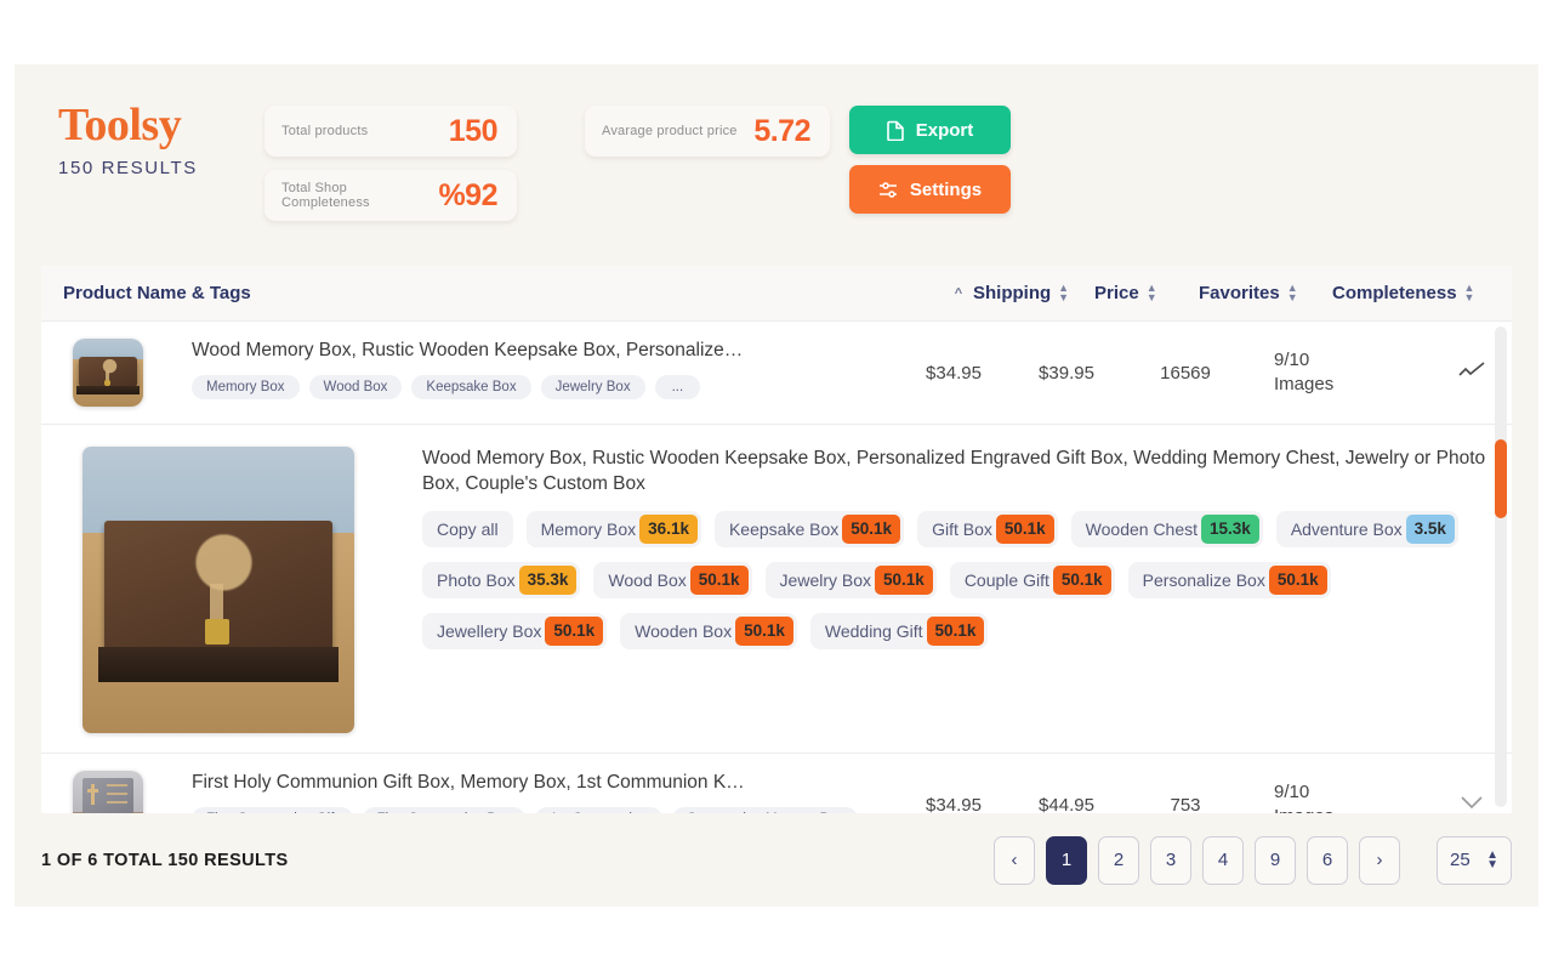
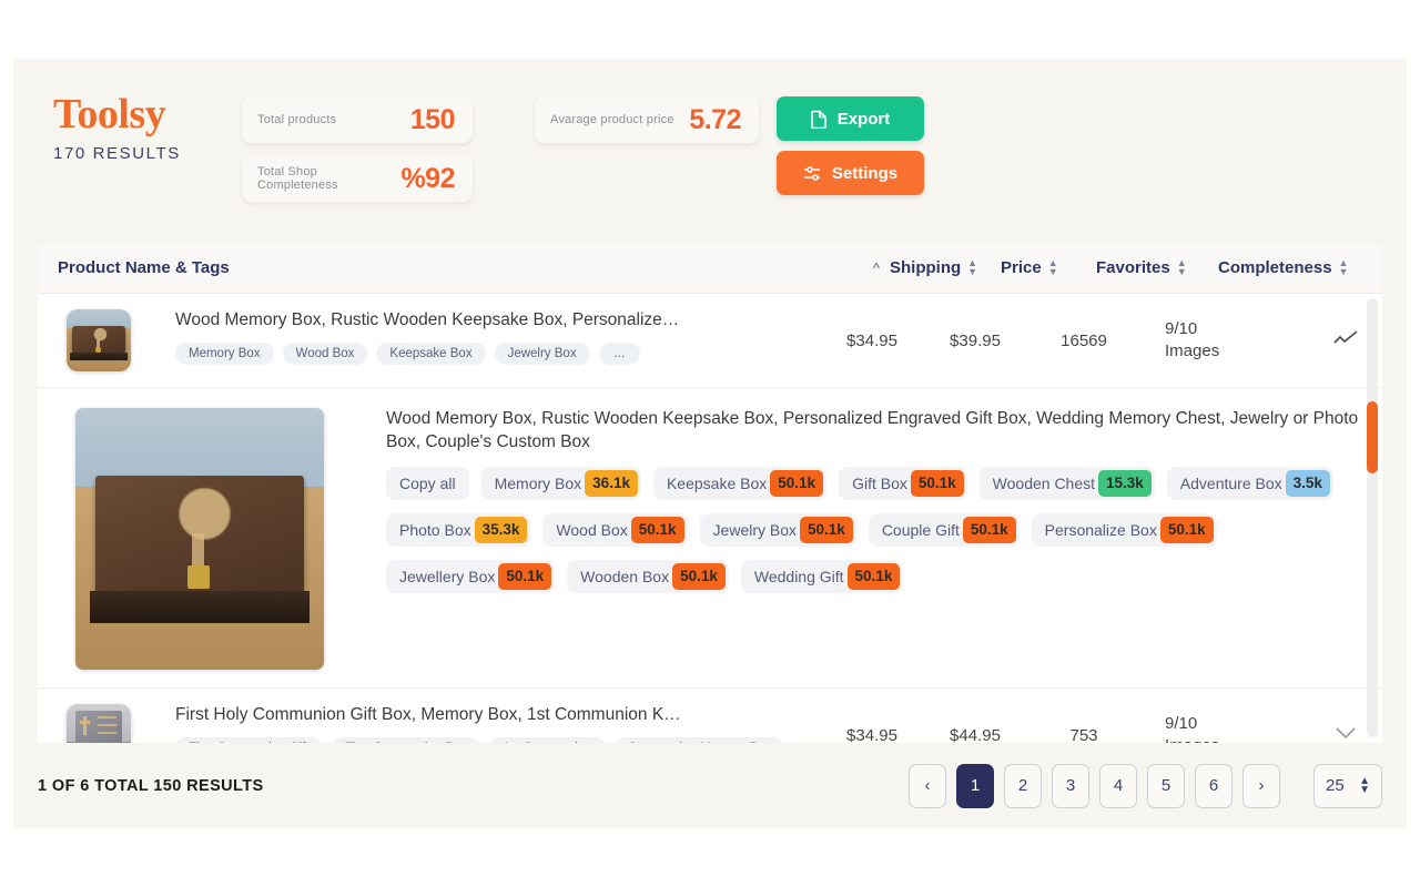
  Toolsy
- 150 RESULTS
+ 170 RESULTS
  Total products
  150
  Total Shop Completeness
  %92
  Avarage product price
  5.72
  Export
  Settings
  Product Name & Tags
  ^
  Shipping
  ▲
  ▼
  Price
  ▲
  ▼
  Favorites
  ▲
  ▼
  Completeness
  ▲
  ▼
  Wood Memory Box, Rustic Wooden Keepsake Box, Personalize…
  Memory Box
  Wood Box
  Keepsake Box
  Jewelry Box
  ...
  $34.95
  $39.95
  16569
  9/10
  Images
  Wood Memory Box, Rustic Wooden Keepsake Box, Personalized Engraved Gift Box, Wedding Memory Chest, Jewelry or Photo Box, Couple's Custom Box
  Copy all
  Memory Box
  36.1k
  Keepsake Box
  50.1k
  Gift Box
  50.1k
  Wooden Chest
  15.3k
  Adventure Box
  3.5k
  Photo Box
  35.3k
  Wood Box
  50.1k
  Jewelry Box
  50.1k
  Couple Gift
  50.1k
  Personalize Box
  50.1k
  Jewellery Box
  50.1k
  Wooden Box
  50.1k
  Wedding Gift
  50.1k
  First Holy Communion Gift Box, Memory Box, 1st Communion K…
  $34.95
  $44.95
  753
  9/10
  1 OF 6 TOTAL 150 RESULTS
  ‹
  1
  2
  3
  4
- 9
+ 5
  6
  ›
  25
  ▲
  ▼
